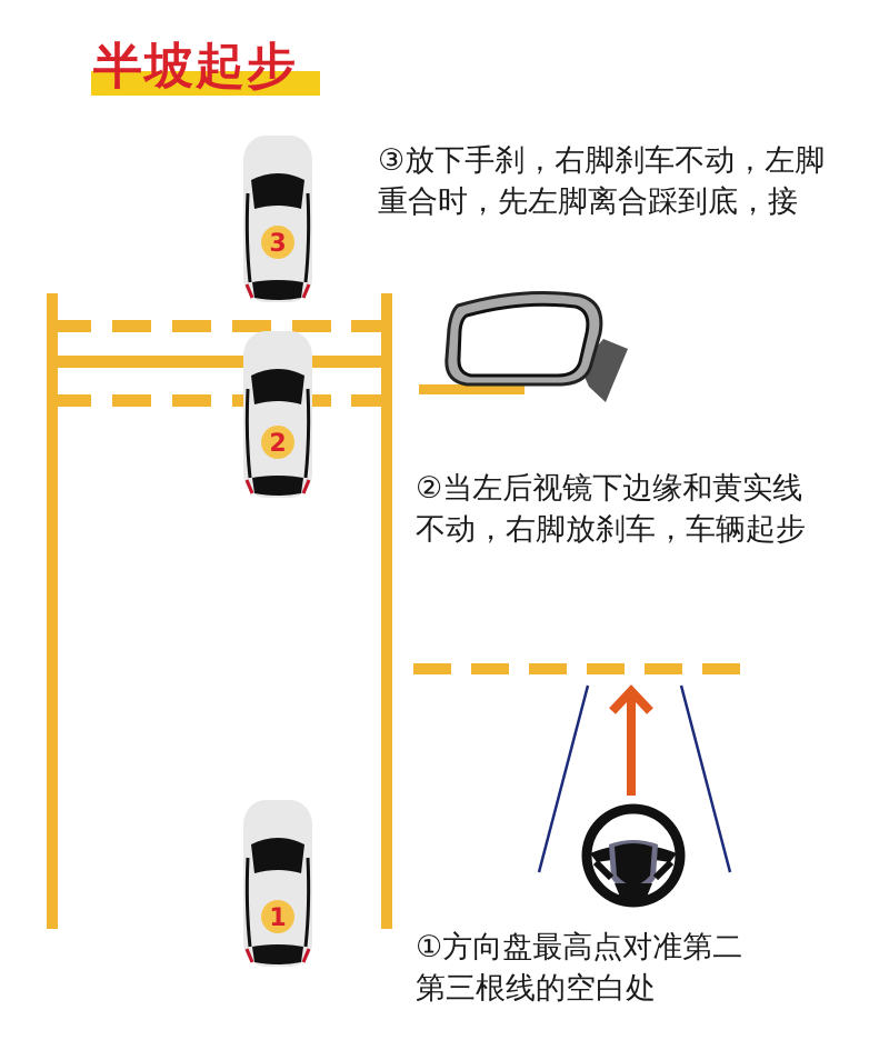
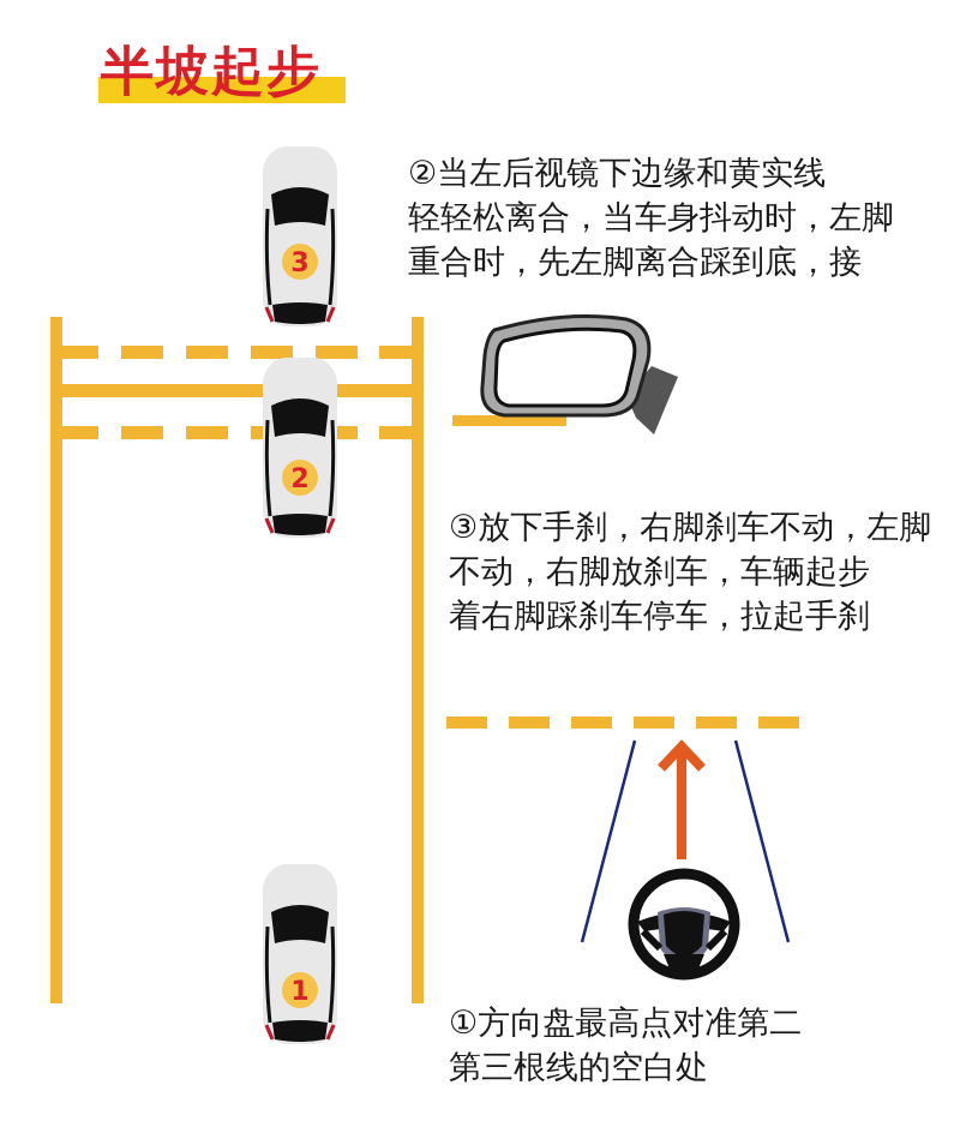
  半坡起步
  3
  2
  1
- ③放下手刹，右脚刹车不动，左脚
+ ②当左后视镜下边缘和黄实线
+ 轻轻松离合，当车身抖动时，左脚
  重合时，先左脚离合踩到底，接
- ②当左后视镜下边缘和黄实线
+ ③放下手刹，右脚刹车不动，左脚
  不动，右脚放刹车，车辆起步
+ 着右脚踩刹车停车，拉起手刹
  ①方向盘最高点对准第二
  第三根线的空白处
